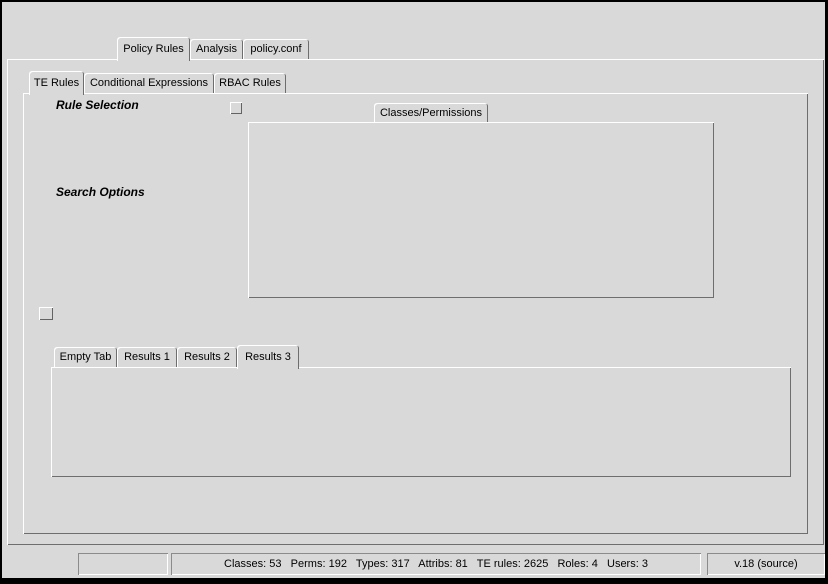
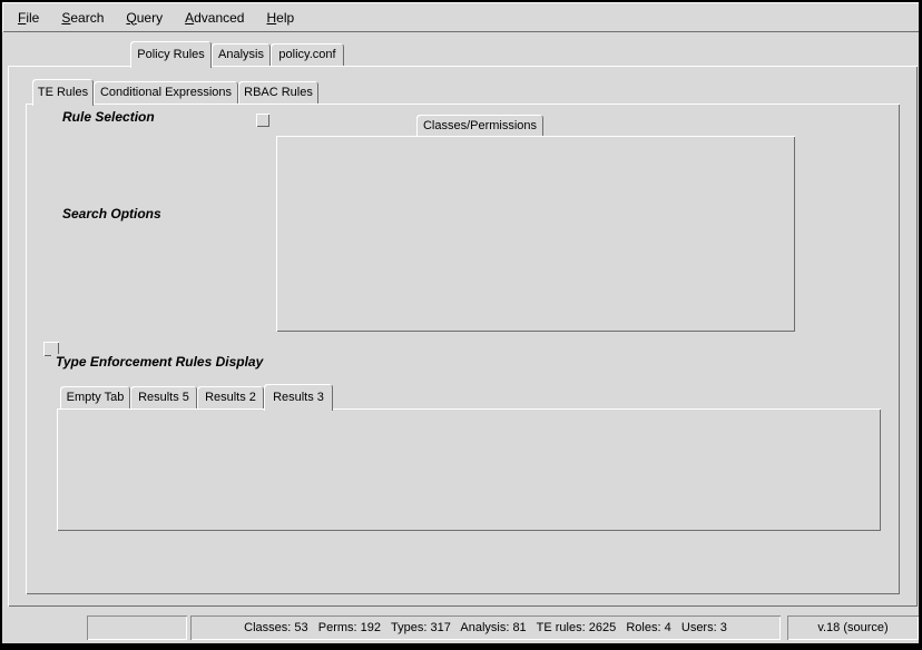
+ File
+ Search
+ Query
+ Advanced
+ Help
  Policy Rules
  Analysis
  policy.conf
  TE Rules
  Conditional Expressions
  RBAC Rules
  Rule Selection
  Search Options
  Classes/Permissions
+ Type Enforcement Rules Display
  Empty Tab
- Results 1
+ Results 5
  Results 2
  Results 3
- Classes: 53 Perms: 192 Types: 317 Attribs: 81 TE rules: 2625 Roles: 4 Users: 3
+ Classes: 53 Perms: 192 Types: 317 Analysis: 81 TE rules: 2625 Roles: 4 Users: 3
  v.18 (source)
